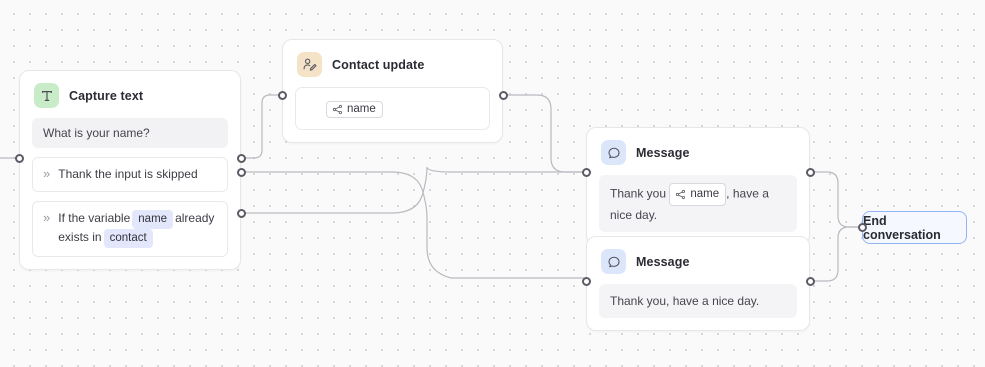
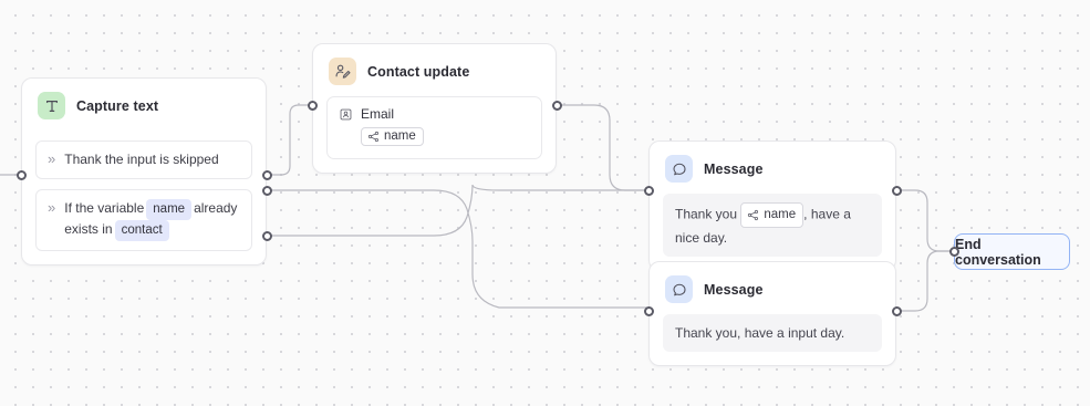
  Capture text
- What is your name?
  »
  Thank the input is skipped
  »
  If the variable name already exists in contact
  Contact update
+ Email
  name
  Message
  Thank you
  name
  , have a nice day.
  Message
- Thank you, have a nice day.
+ Thank you, have a input day.
  End conversation
